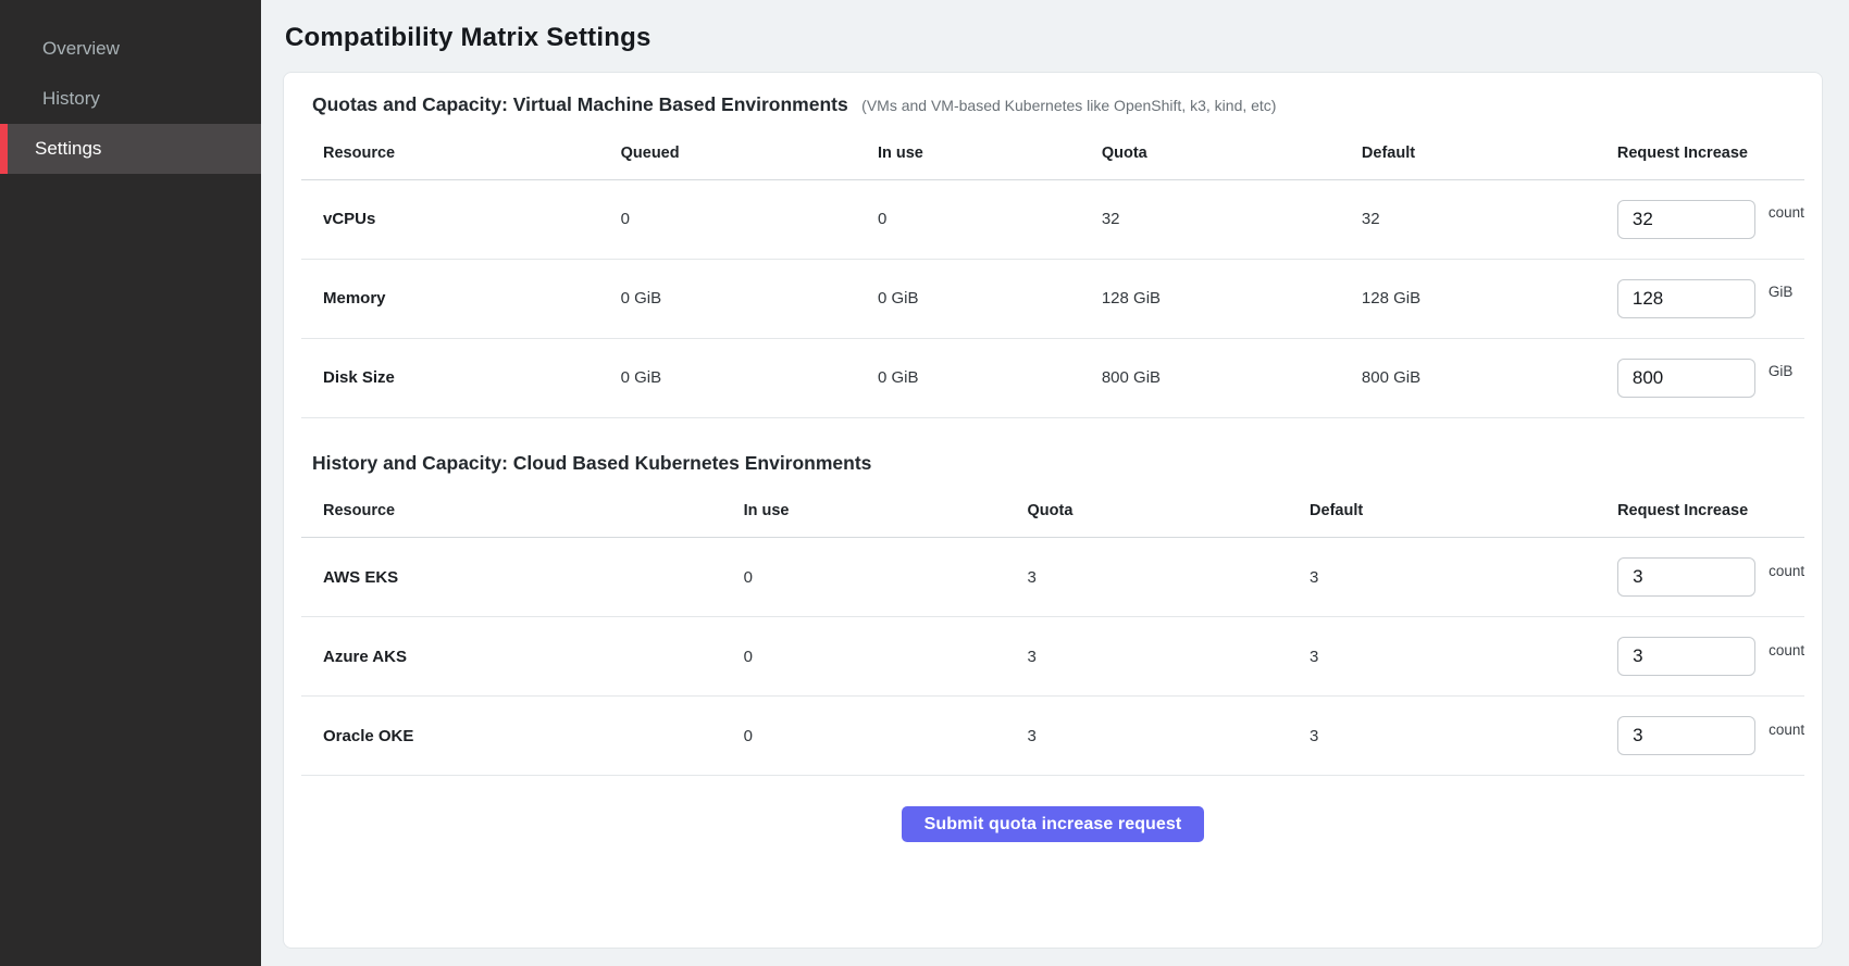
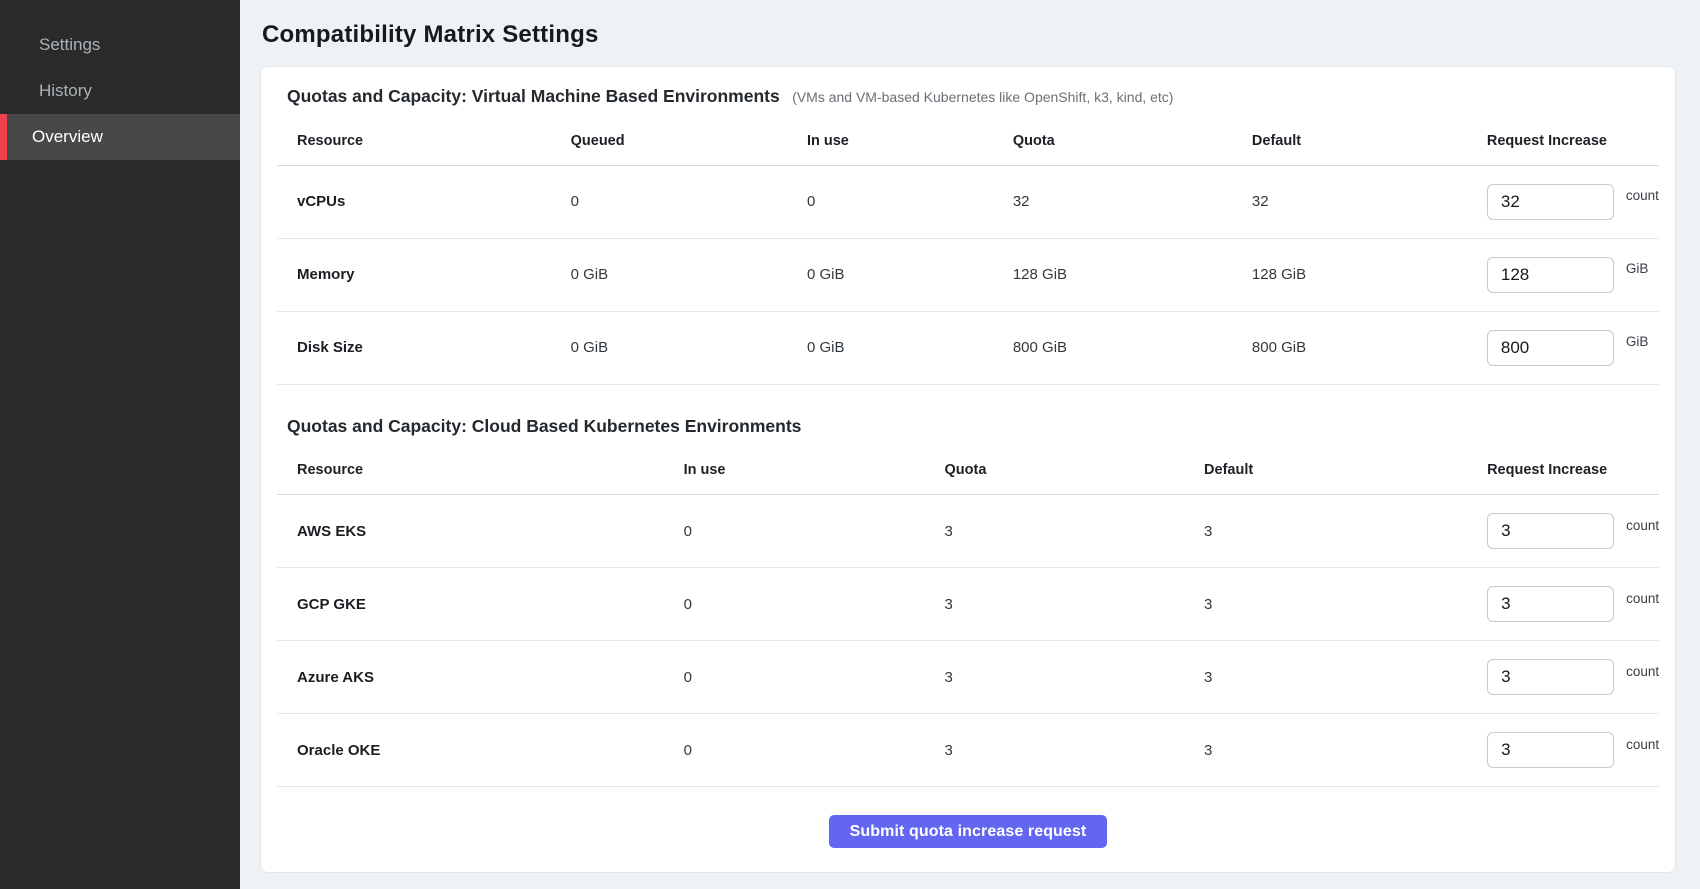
- Overview
+ Settings
  History
- Settings
+ Overview
  Compatibility Matrix Settings
  Quotas and Capacity: Virtual Machine Based Environments (VMs and VM-based Kubernetes like OpenShift, k3, kind, etc)
  Resource	Queued	In use	Quota	Default	Request Increase
  vCPUs	0	0	32	32	32 count
  Memory	0 GiB	0 GiB	128 GiB	128 GiB	128 GiB
  Disk Size	0 GiB	0 GiB	800 GiB	800 GiB	800 GiB
- History and Capacity: Cloud Based Kubernetes Environments
+ Quotas and Capacity: Cloud Based Kubernetes Environments
  Resource	In use	Quota	Default	Request Increase
  AWS EKS	0	3	3	3 count
+ GCP GKE	0	3	3	3 count
  Azure AKS	0	3	3	3 count
  Oracle OKE	0	3	3	3 count
  Submit quota increase request
